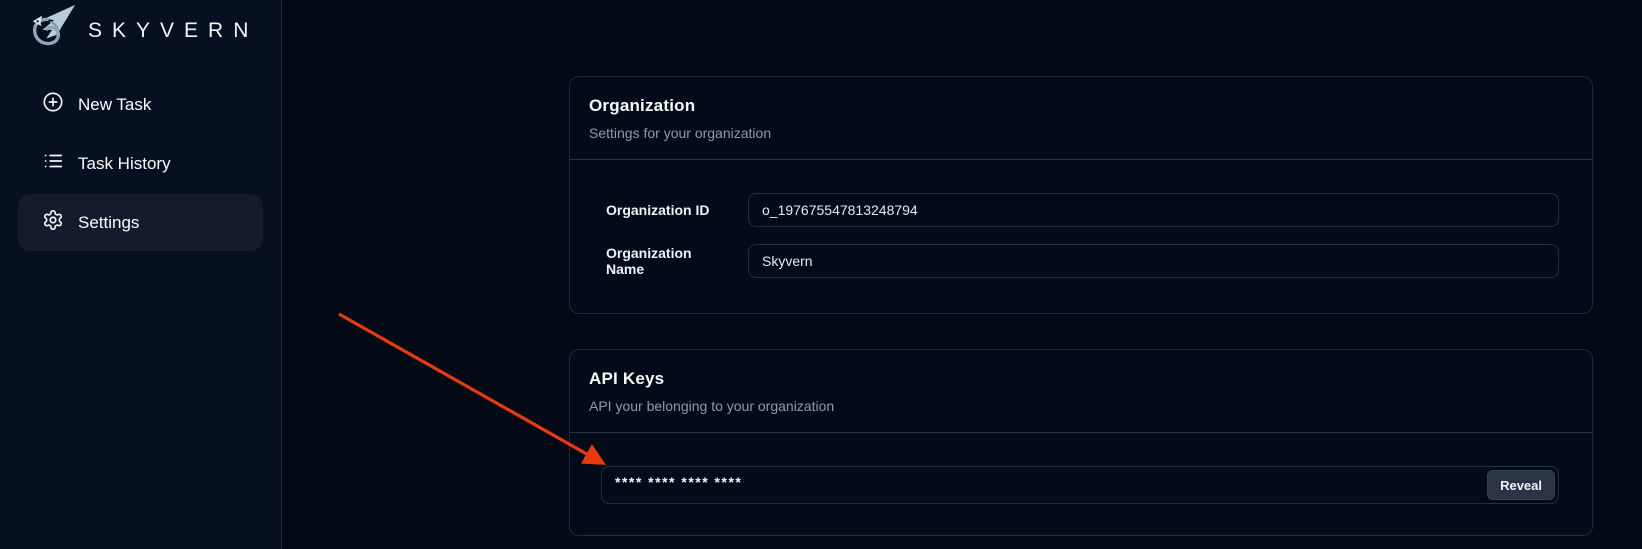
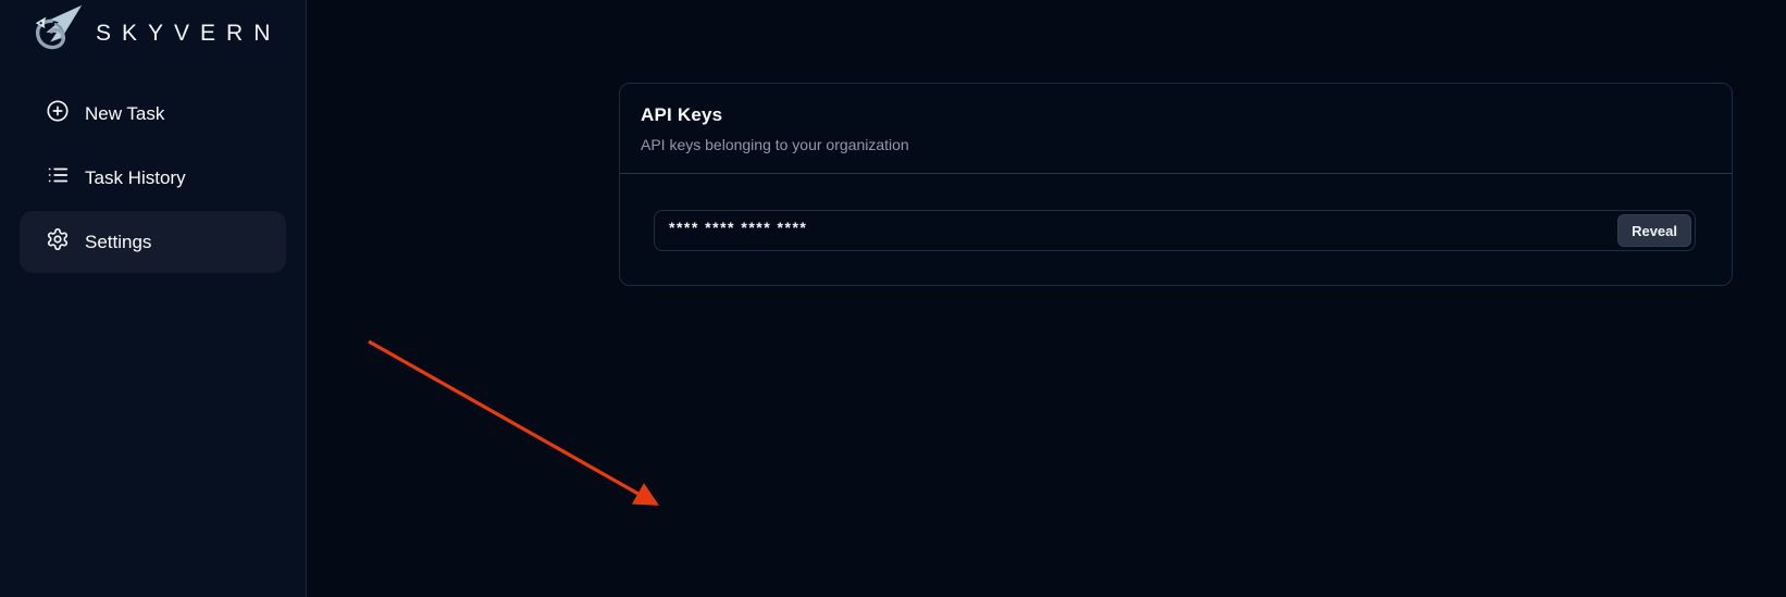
  SKYVERN
  New Task
  Task History
  Settings
- Organization
- Settings for your organization
- Organization ID
- o_197675547813248794
- Organization Name
- Skyvern
  API Keys
- API your belonging to your organization
+ API keys belonging to your organization
  **** **** **** ****
  Reveal
